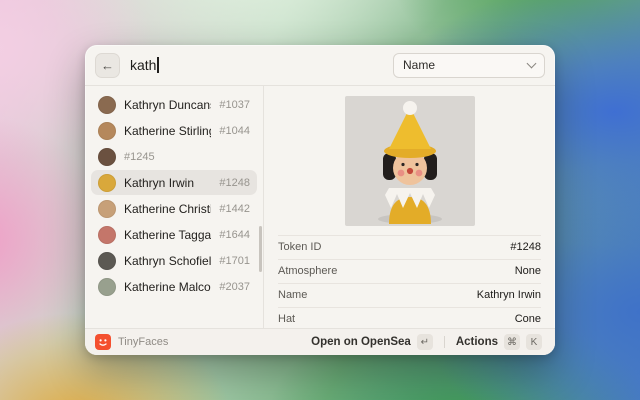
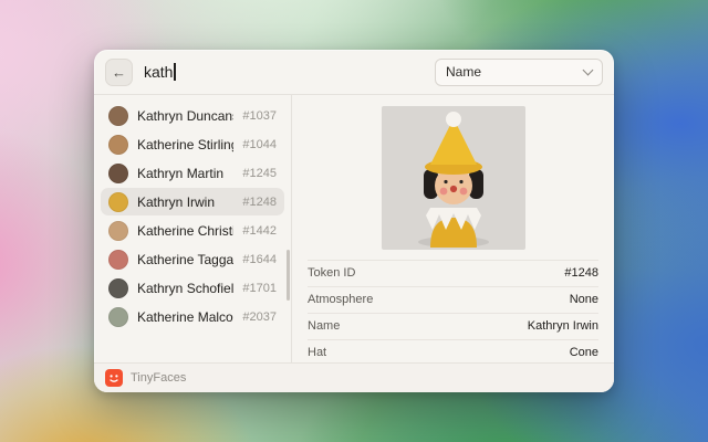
  ←
  kath
  Name
  Kathryn Duncan
  #1037
  Katherine Stirlin
  #1044
+ Kathryn Martin
  #1245
  Kathryn Irwin
  #1248
  Katherine Christi
  #1442
  Katherine Tagga
  #1644
  Kathryn Schofiel
  #1701
  Katherine Malco
  #2037
  Token ID
  #1248
  Atmosphere
  None
  Name
  Kathryn Irwin
  Hat
  Cone
  TinyFaces
- Open on OpenSea
- ↵
- Actions
- ⌘
- K
